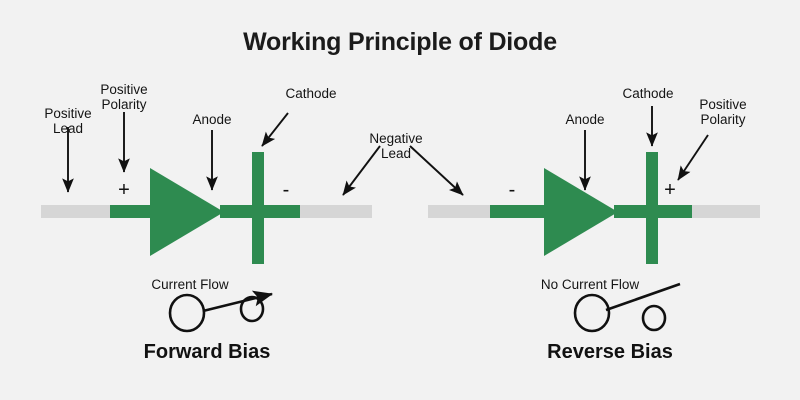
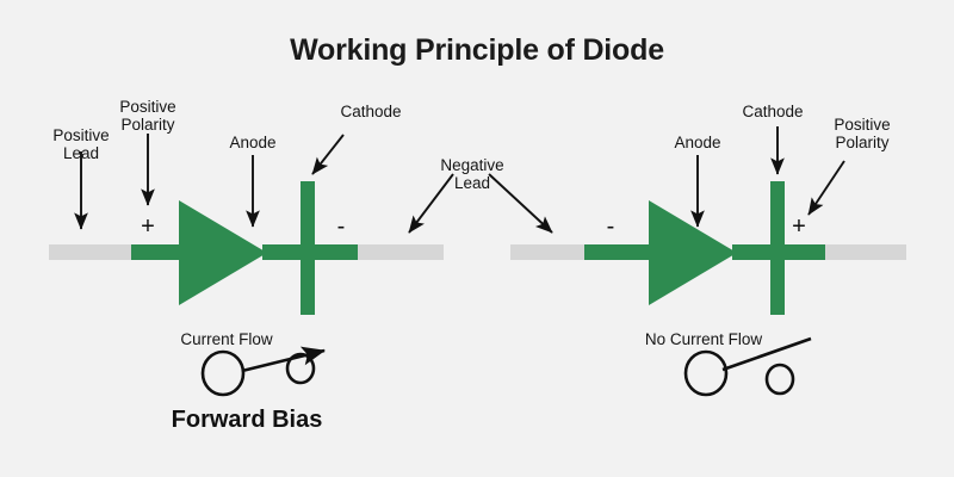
  Working Principle of Diode
  Positive
  Lead
  Positive
  Polarity
  Anode
  Cathode
  +
  -
  Current Flow
  Forward Bias
  Negative
  Lead
  Anode
  Cathode
  Positive
  Polarity
  -
  +
  No Current Flow
- Reverse Bias
